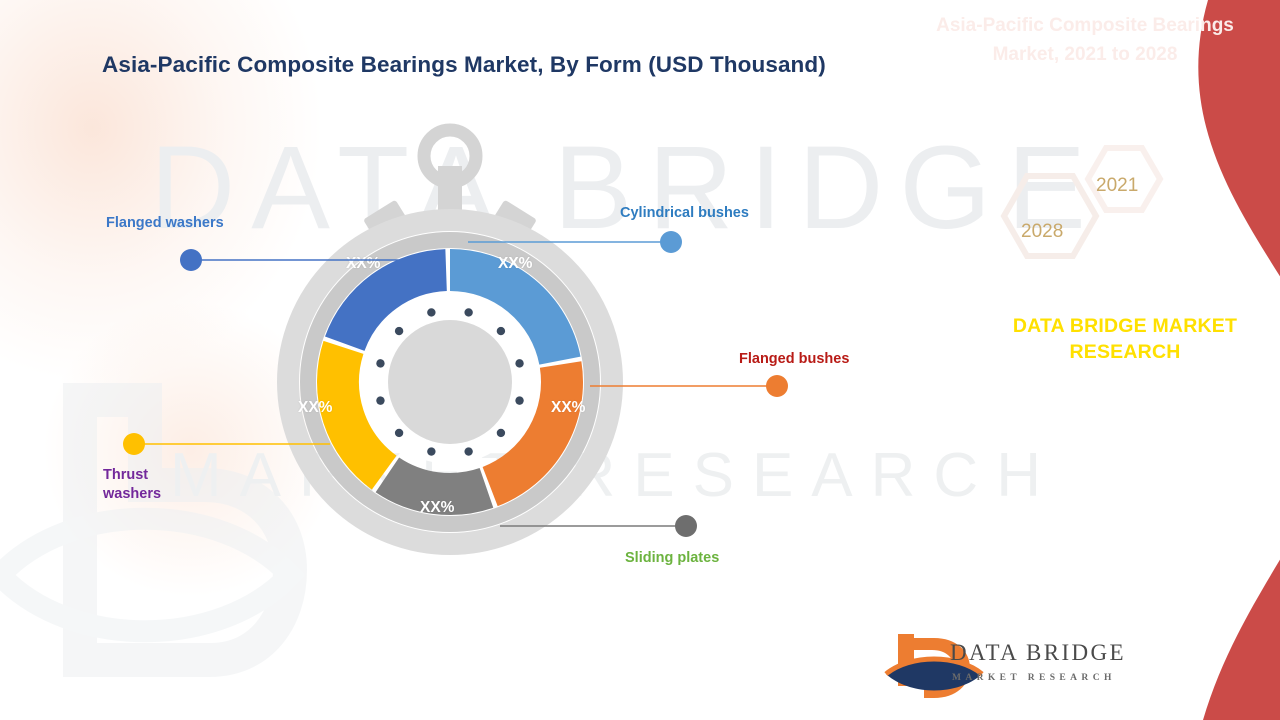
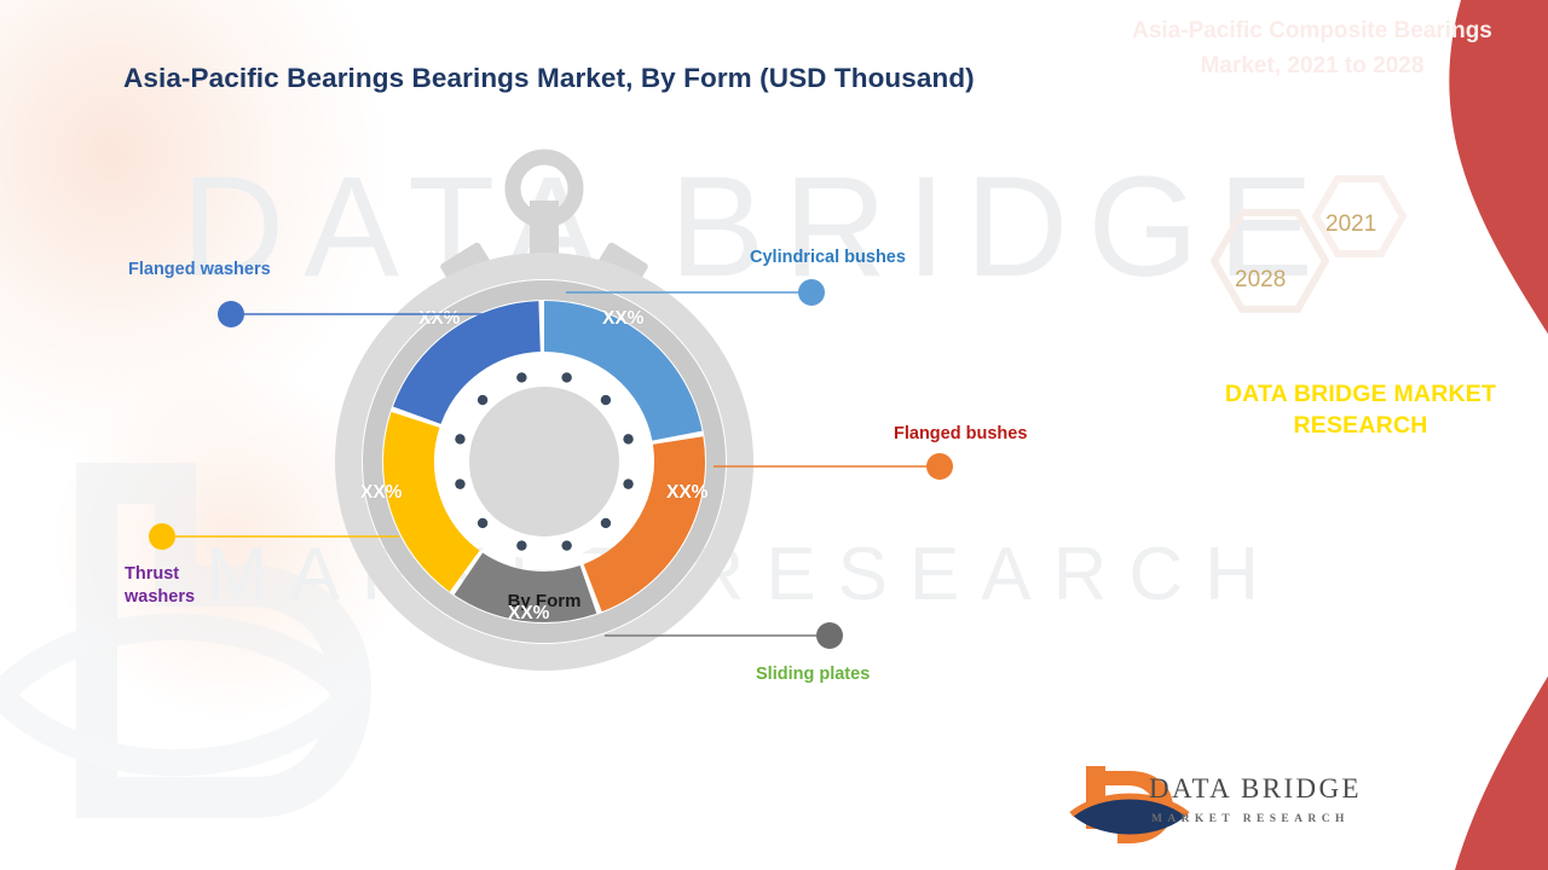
  DAT BRIDGE
  MA RESEARCH
- Asia-Pacific Composite Bearings Market, By Form (USD Thousand)
+ Asia-Pacific Bearings Bearings Market, By Form (USD Thousand)
+ By Form
  XX%
  XX%
  XX%
  XX%
  XX%
  Flanged washers
  Cylindrical bushes
  Flanged bushes
  Thrust
  washers
  Sliding plates
  2021
  2028
  DATA BRIDGE MARKET RESEARCH
  DATA BRIDGE
  MARKET RESEARCH
